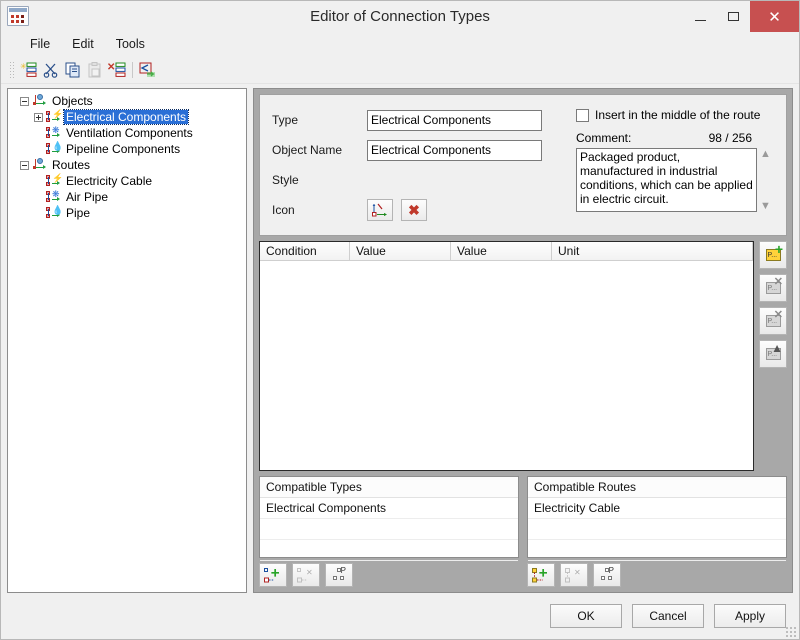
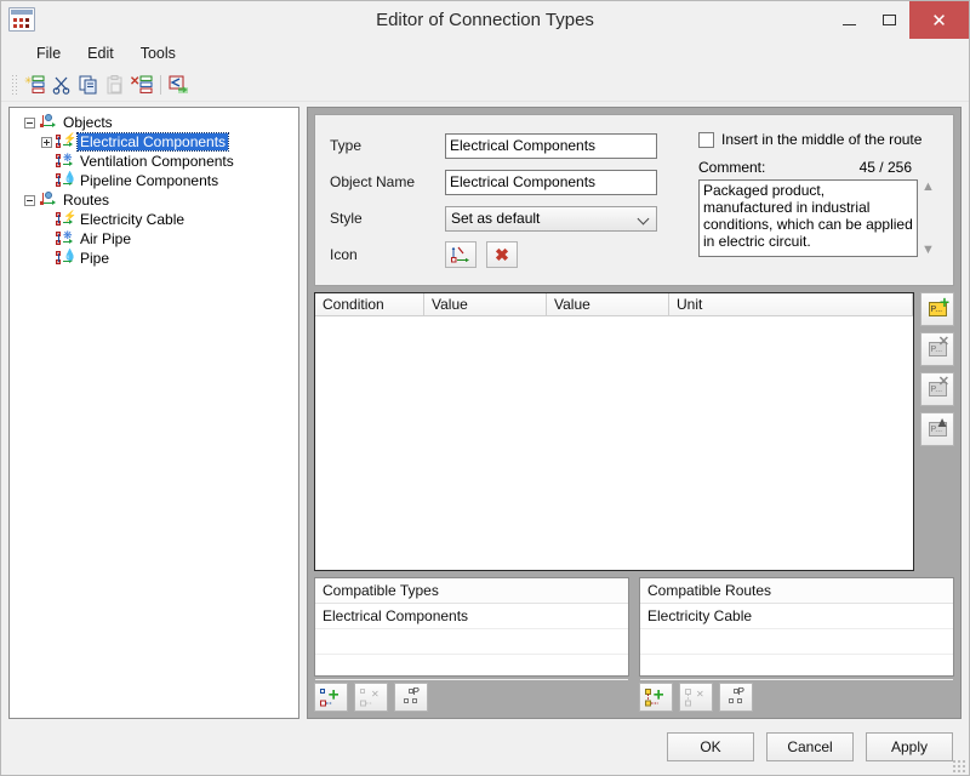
  Editor of Connection Types
  ✕
  File
  Edit
  Tools
  ✳
  ✕
  Objects
  ⚡
  Electrical Components
  ❋
  Ventilation Components
  💧
  Pipeline Components
  Routes
  ⚡
  Electricity Cable
  ❋
  Air Pipe
  💧
  Pipe
  Type
  Electrical Components
  Object Name
  Electrical Components
  Style
+ Set as default
  Icon
  ✖
  Insert in the middle of the route
  Comment:
- 98 / 256
+ 45 / 256
  ▲
  ▼
  Condition
  Value
  Value
  Unit
  +
  ✕
  ✕
  ▲
  Compatible Types
  Electrical Components
  ✕
  P
  Compatible Routes
  Electricity Cable
  ✕
  P
  OK
  Cancel
  Apply
